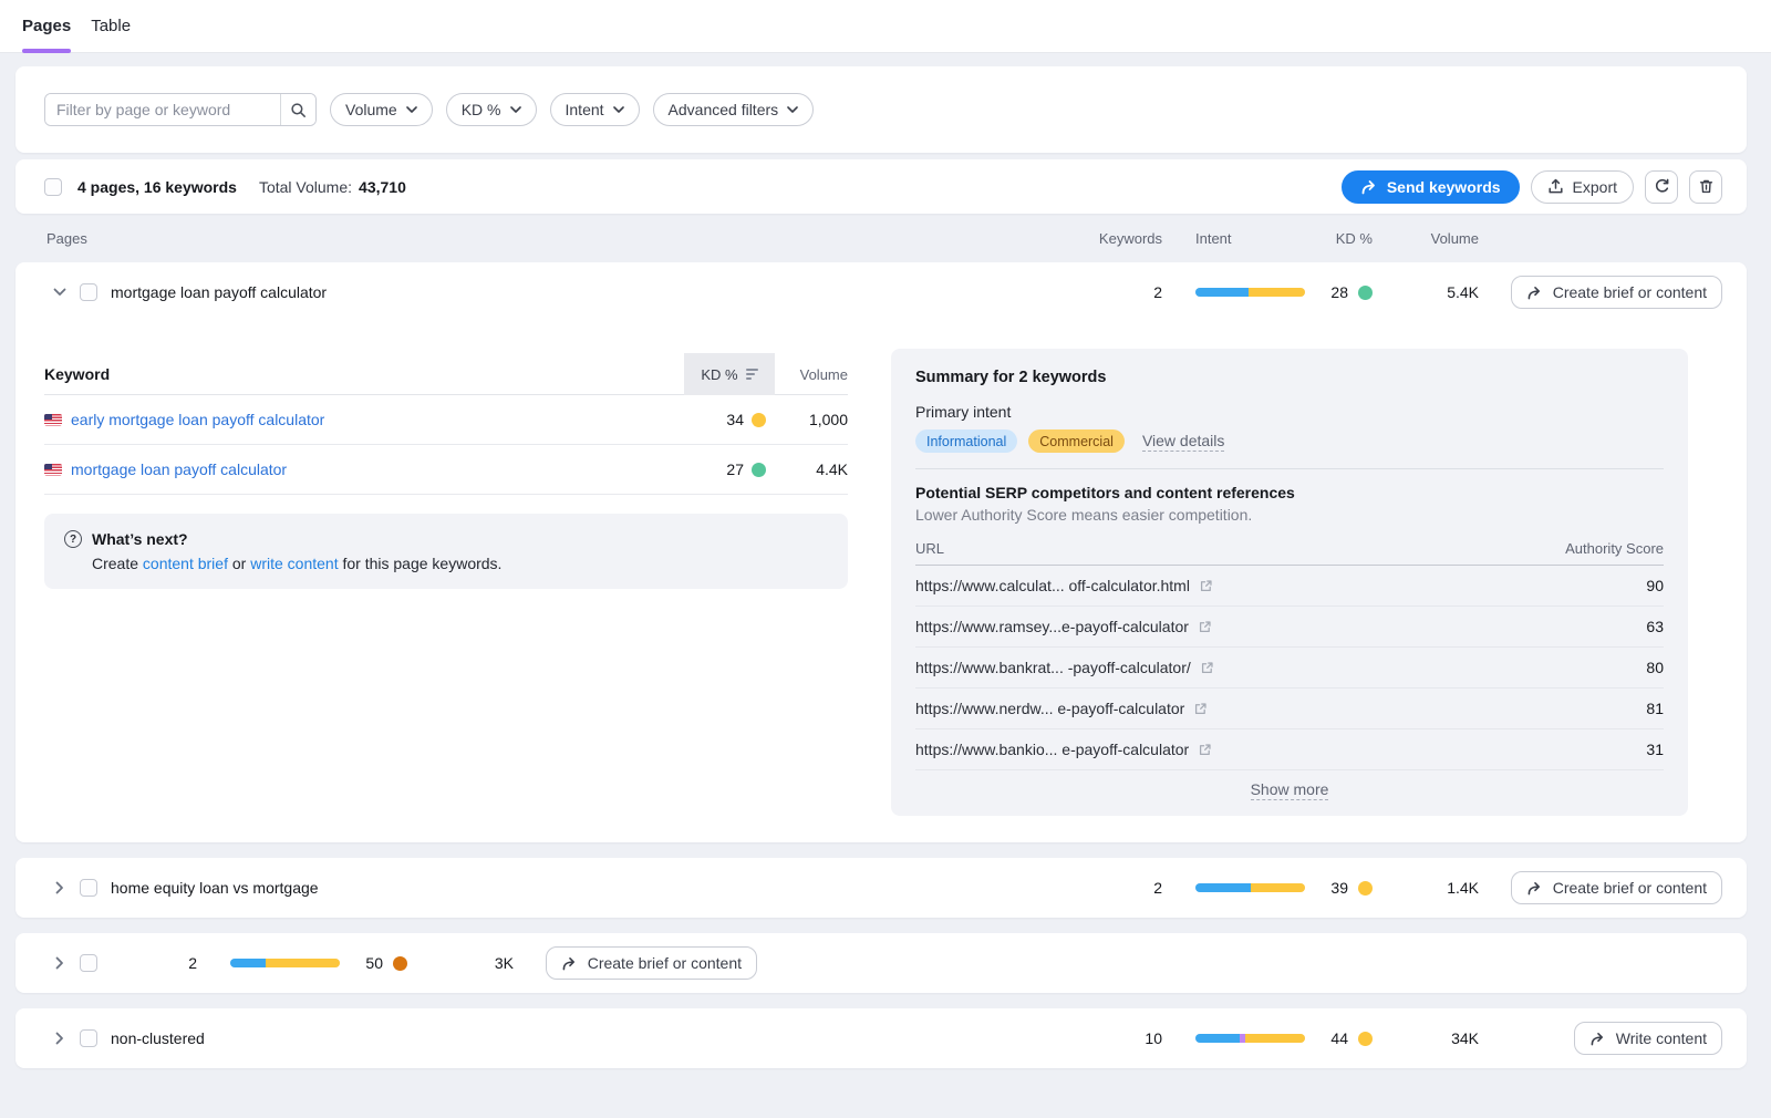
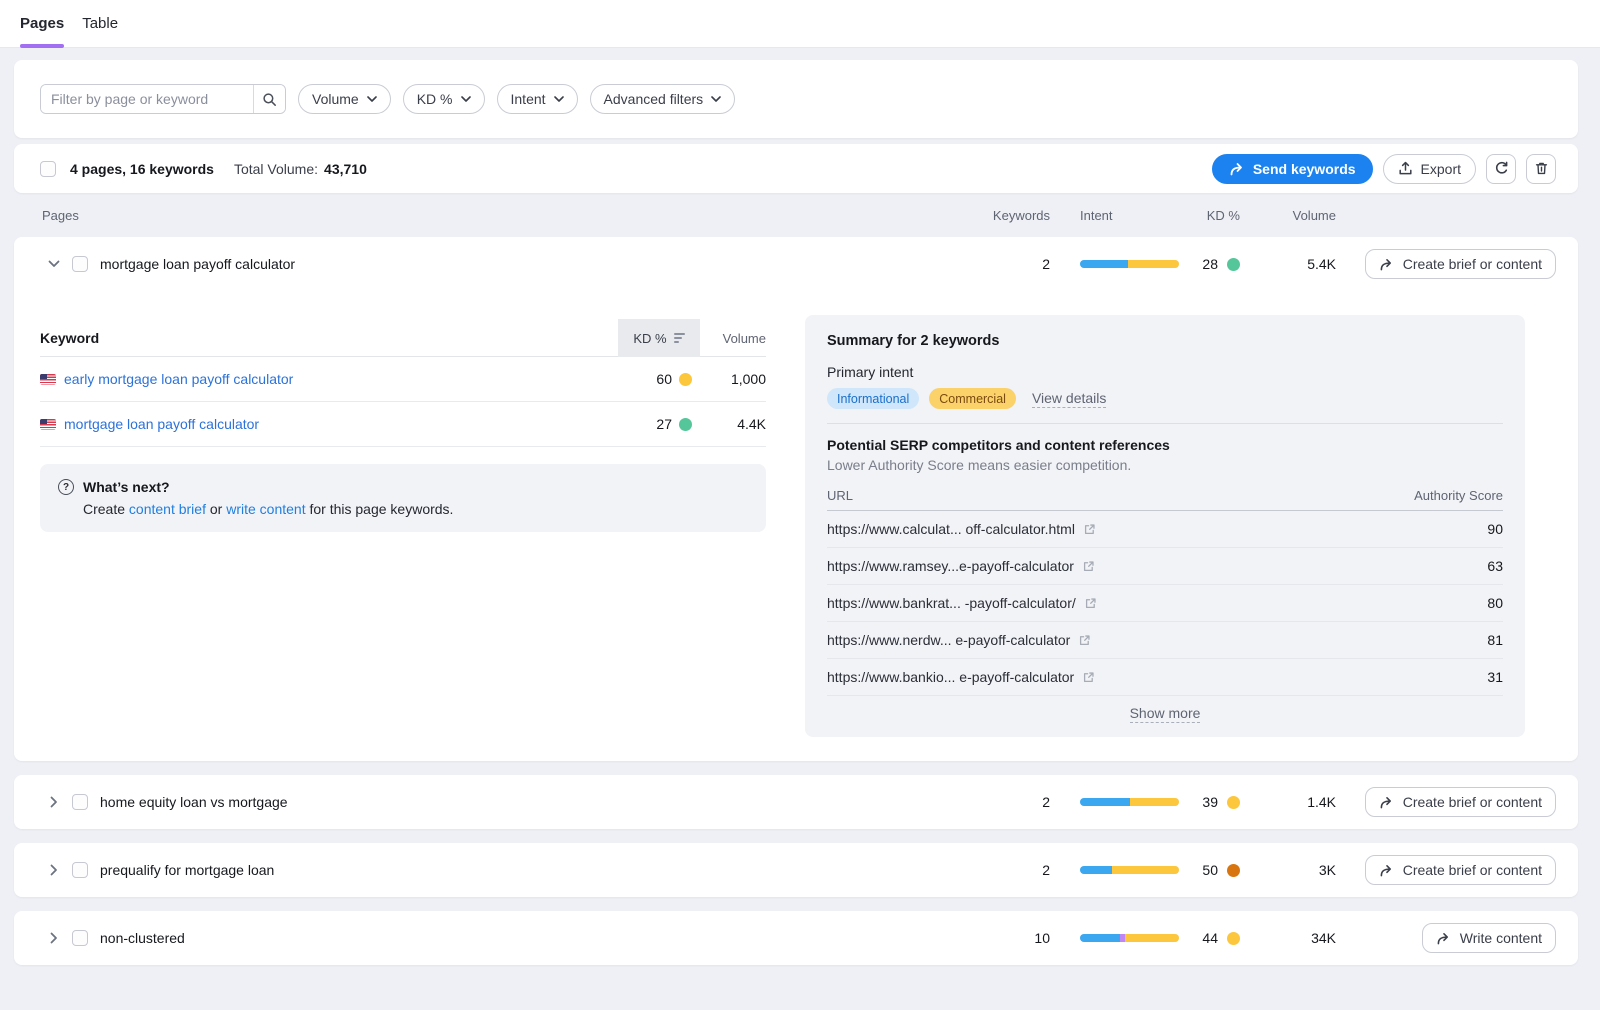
  Pages
  Table
  Filter by page or keyword
  Volume
  KD %
  Intent
  Advanced filters
  4 pages, 16 keywords
  Total Volume:
  43,710
  Send keywords
  Export
  Pages
  Keywords
  Intent
  KD %
  Volume
  mortgage loan payoff calculator
  2
  28
  5.4K
  Create brief or content
  Keyword
  KD %
  Volume
  early mortgage loan payoff calculator
- 34
+ 60
  1,000
  mortgage loan payoff calculator
  27
  4.4K
  What’s next?
  Create content brief or write content for this page keywords.
  Summary for 2 keywords
  Primary intent
  Informational
  Commercial
  View details
  Potential SERP competitors and content references
  Lower Authority Score means easier competition.
  URL
  Authority Score
  https://www.calculat... off-calculator.html
  90
  https://www.ramsey...e-payoff-calculator
  63
  https://www.bankrat... -payoff-calculator/
  80
  https://www.nerdw... e-payoff-calculator
  81
  https://www.bankio... e-payoff-calculator
  31
  Show more
  home equity loan vs mortgage
  2
  39
  1.4K
  Create brief or content
+ prequalify for mortgage loan
  2
  50
  3K
  Create brief or content
  non-clustered
  10
  44
  34K
  Write content
